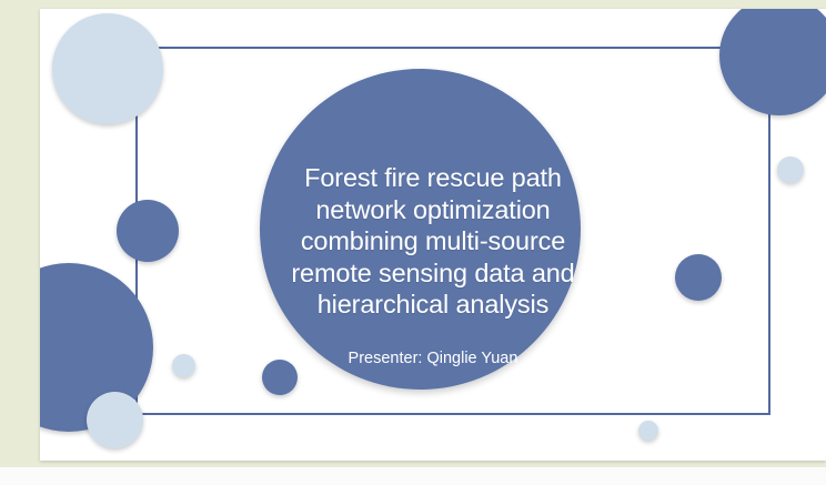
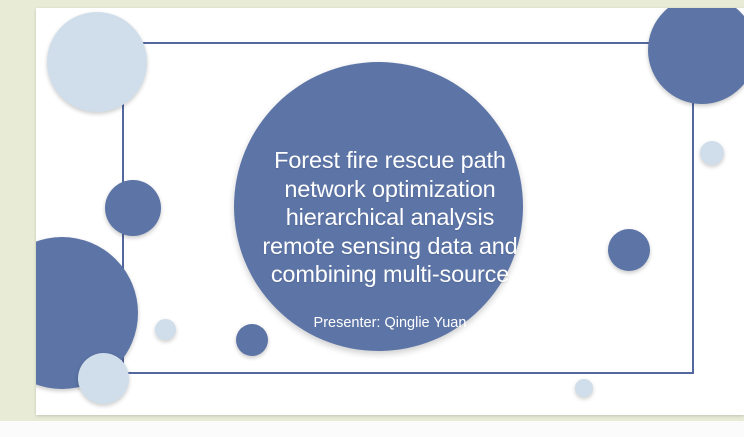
  Forest fire rescue path
  network optimization
- combining multi-source
+ hierarchical analysis
  remote sensing data and
- hierarchical analysis
+ combining multi-source
  Presenter: Qinglie Yuan
